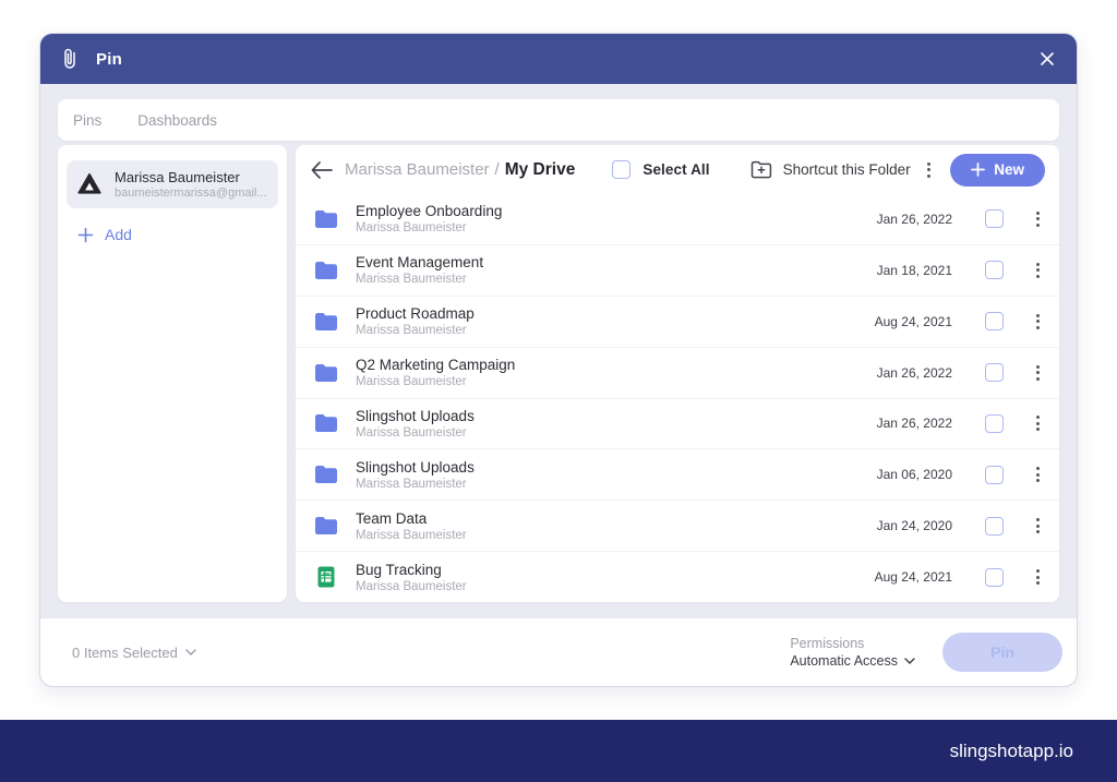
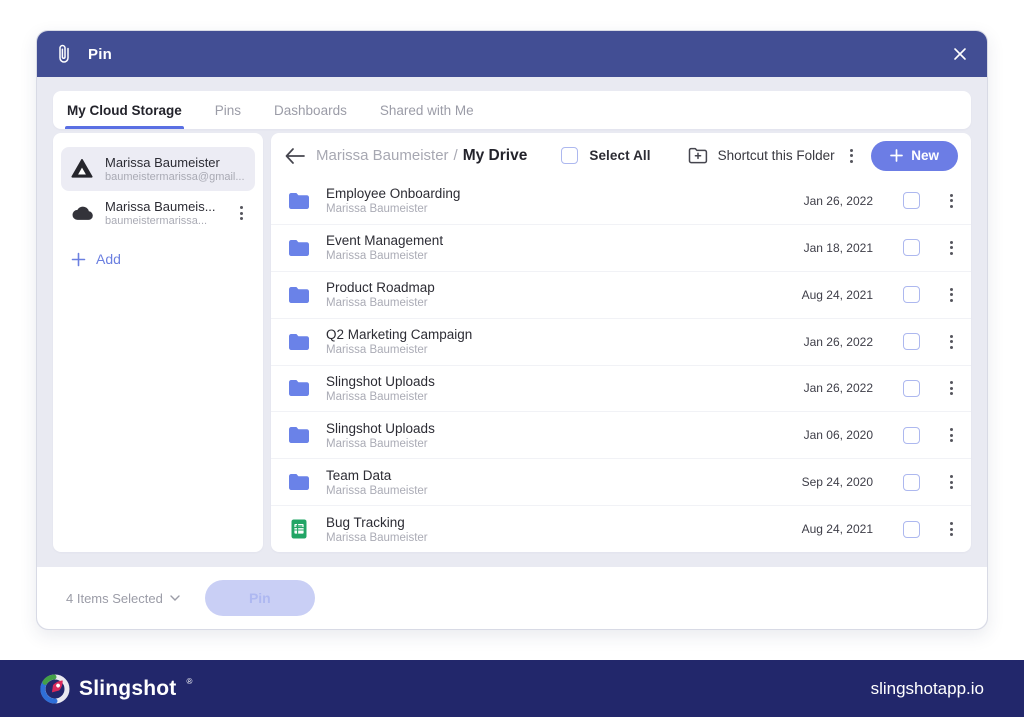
  Pin
+ My Cloud Storage
  Pins
  Dashboards
+ Shared with Me
  Marissa Baumeister
  baumeistermarissa@gmail...
+ Marissa Baumeis...
+ baumeistermarissa...
  Add
  Marissa Baumeister
  /
  My Drive
  Select All
  Shortcut this Folder
  New
  Employee Onboarding
  Marissa Baumeister
  Jan 26, 2022
  Event Management
  Marissa Baumeister
  Jan 18, 2021
  Product Roadmap
  Marissa Baumeister
  Aug 24, 2021
  Q2 Marketing Campaign
  Marissa Baumeister
  Jan 26, 2022
  Slingshot Uploads
  Marissa Baumeister
  Jan 26, 2022
  Slingshot Uploads
  Marissa Baumeister
  Jan 06, 2020
  Team Data
  Marissa Baumeister
- Jan 24, 2020
+ Sep 24, 2020
  Bug Tracking
  Marissa Baumeister
  Aug 24, 2021
- 0 Items Selected
+ 4 Items Selected
- Permissions
- Automatic Access
  Pin
+ Slingshot
+ ®
  slingshotapp.io
